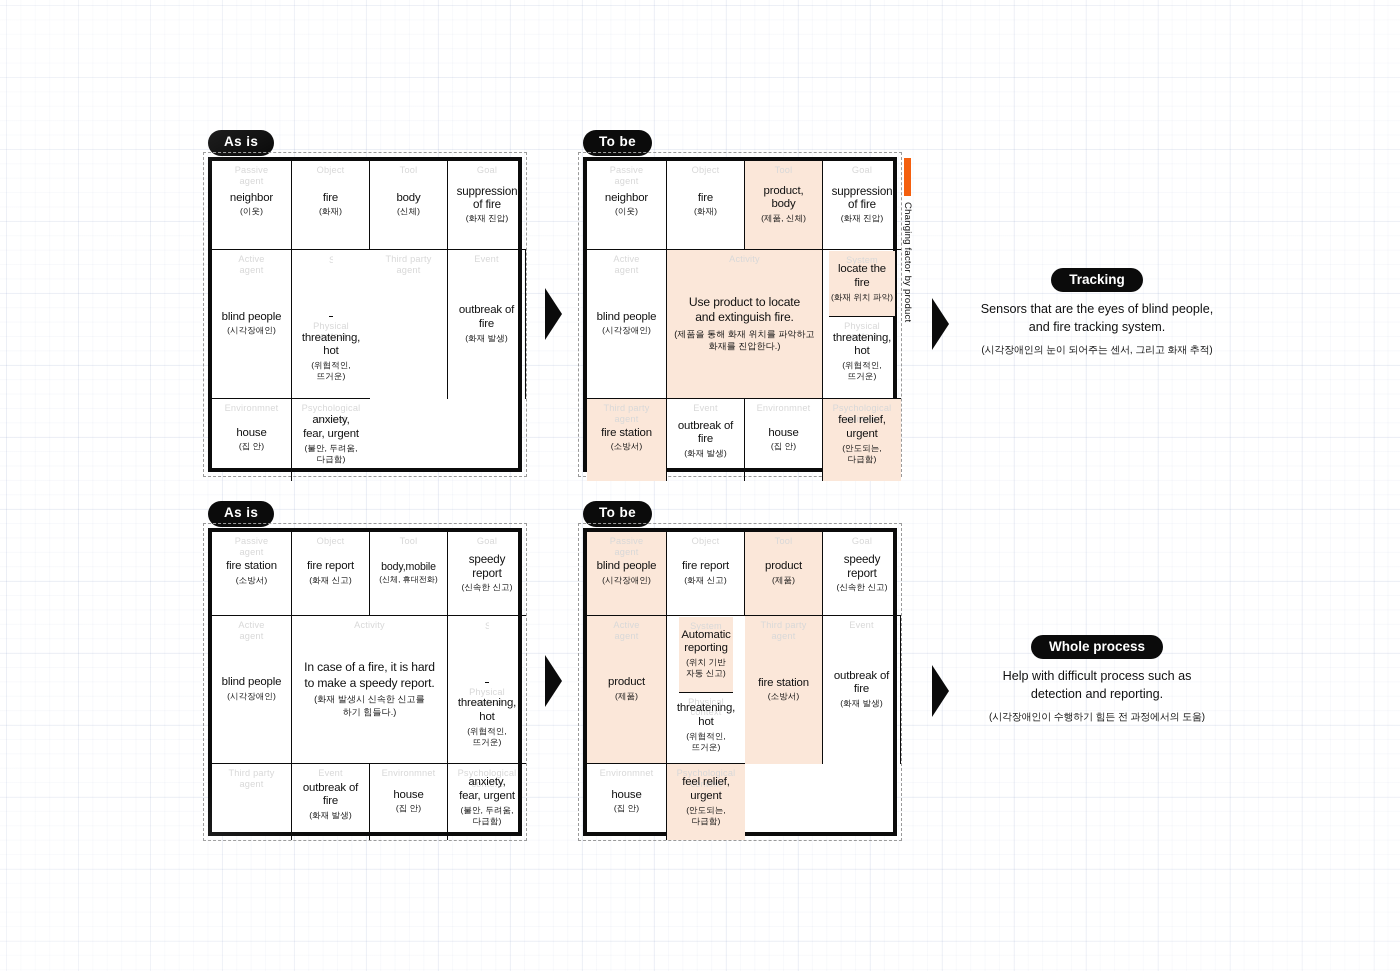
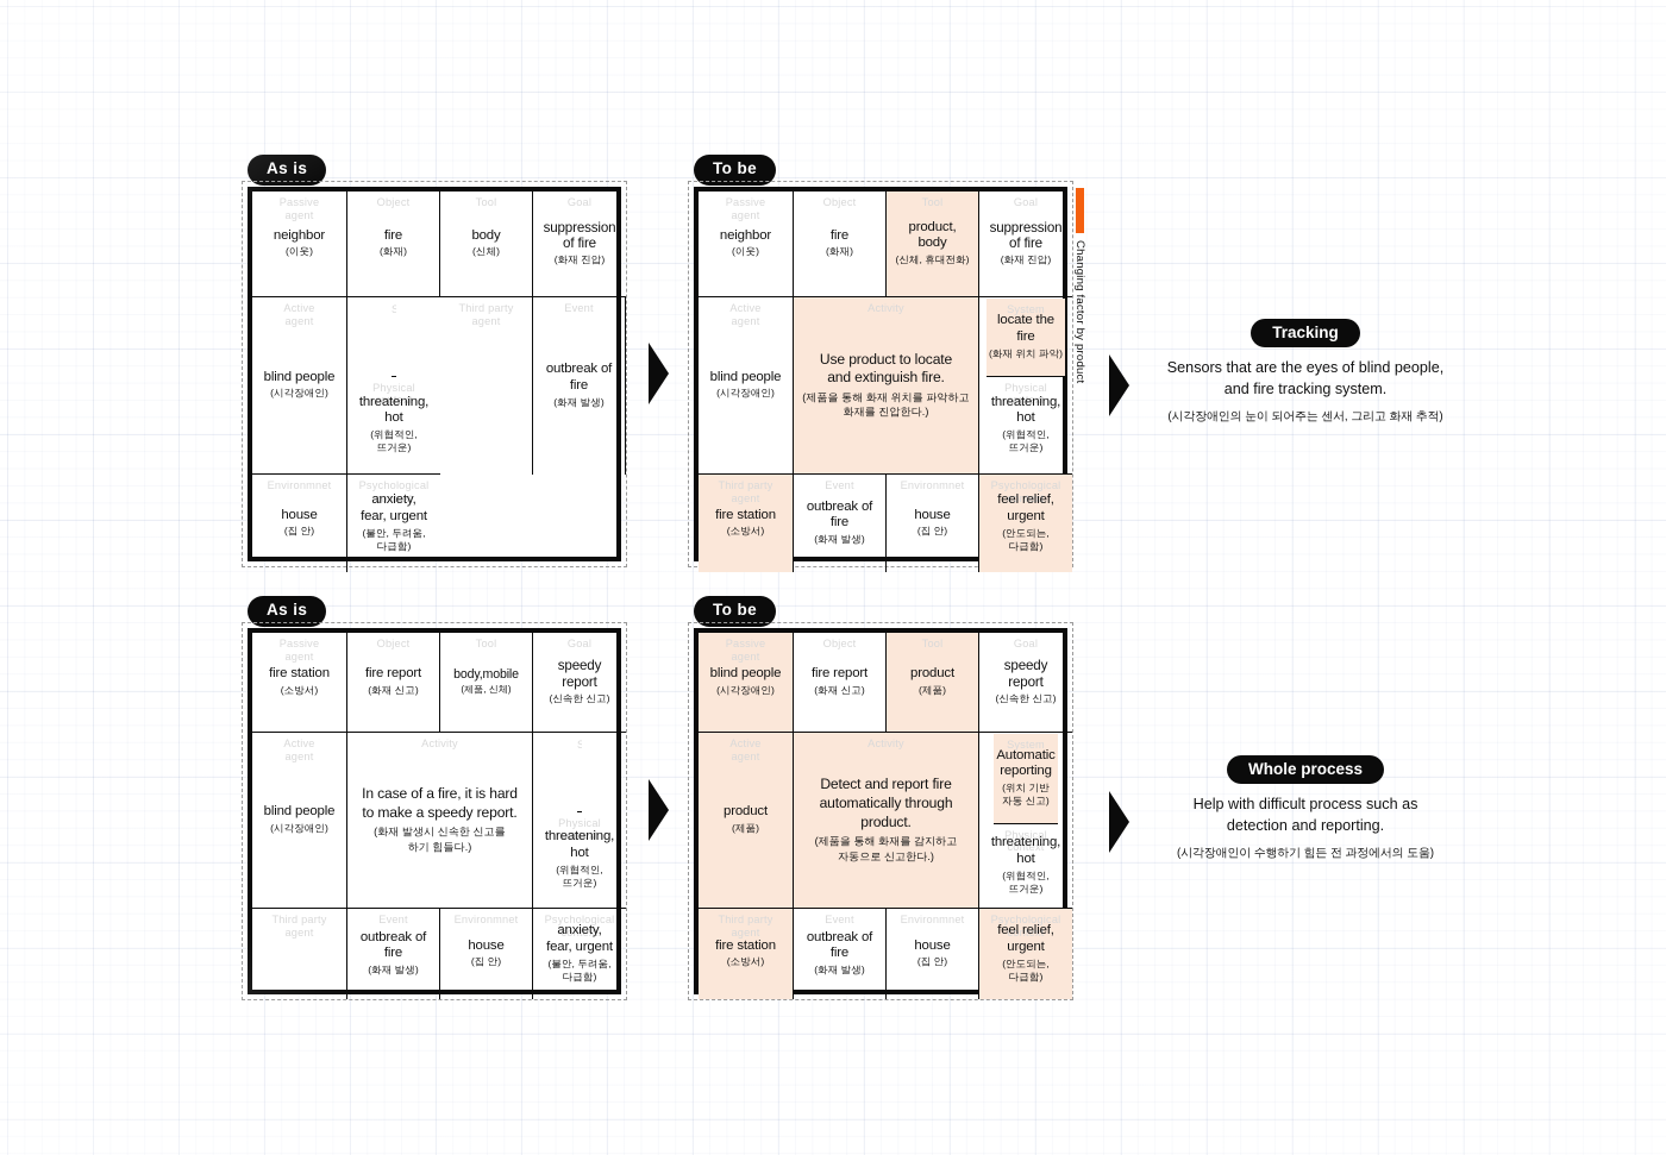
  neighbor
  (이웃)
  fire
  (화재)
  body
  (신체)
  suppression
  of fire
  (화재 진압)
  blind people
  (시각장애인)
  threatening,
  hot
  (위협적인,
  뜨거운)
  outbreak of
  fire
  (화재 발생)
  house
  (집 안)
  anxiety,
  fear, urgent
  (불안, 두려움,
  다급함)
  neighbor
  (이웃)
  fire
  (화재)
  product,
  body
- (제품, 신체)
+ (신체, 휴대전화)
  suppression
  of fire
  (화재 진압)
  blind people
  (시각장애인)
  Use product to locate
  and extinguish fire.
  (제품을 통해 화재 위치를 파악하고
  화재를 진압한다.)
  locate the
  fire
  (화재 위치 파악)
  threatening,
  hot
  (위협적인,
  뜨거운)
  fire station
  (소방서)
  outbreak of
  fire
  (화재 발생)
  house
  (집 안)
  feel relief,
  urgent
  (안도되는,
  다급함)
  fire station
  (소방서)
  fire report
  (화재 신고)
  body,mobile
- (신체, 휴대전화)
+ (제품, 신체)
  speedy
  report
  (신속한 신고)
  blind people
  (시각장애인)
  In case of a fire, it is hard
  to make a speedy report.
  (화재 발생시 신속한 신고를
  하기 힘들다.)
  threatening,
  hot
  (위협적인,
  뜨거운)
  outbreak of
  fire
  (화재 발생)
  house
  (집 안)
  anxiety,
  fear, urgent
  (불안, 두려움,
  다급함)
  blind people
  (시각장애인)
  fire report
  (화재 신고)
  product
  (제품)
  speedy
  report
  (신속한 신고)
  product
  (제품)
+ Detect and report fire
+ automatically through
+ product.
+ (제품을 통해 화재를 감지하고
+ 자동으로 신고한다.)
  Automatic
  reporting
  (위치 기반
  자동 신고)
  threatening,
  hot
  (위협적인,
  뜨거운)
  fire station
  (소방서)
  outbreak of
  fire
  (화재 발생)
  house
  (집 안)
  feel relief,
  urgent
  (안도되는,
  다급함)
